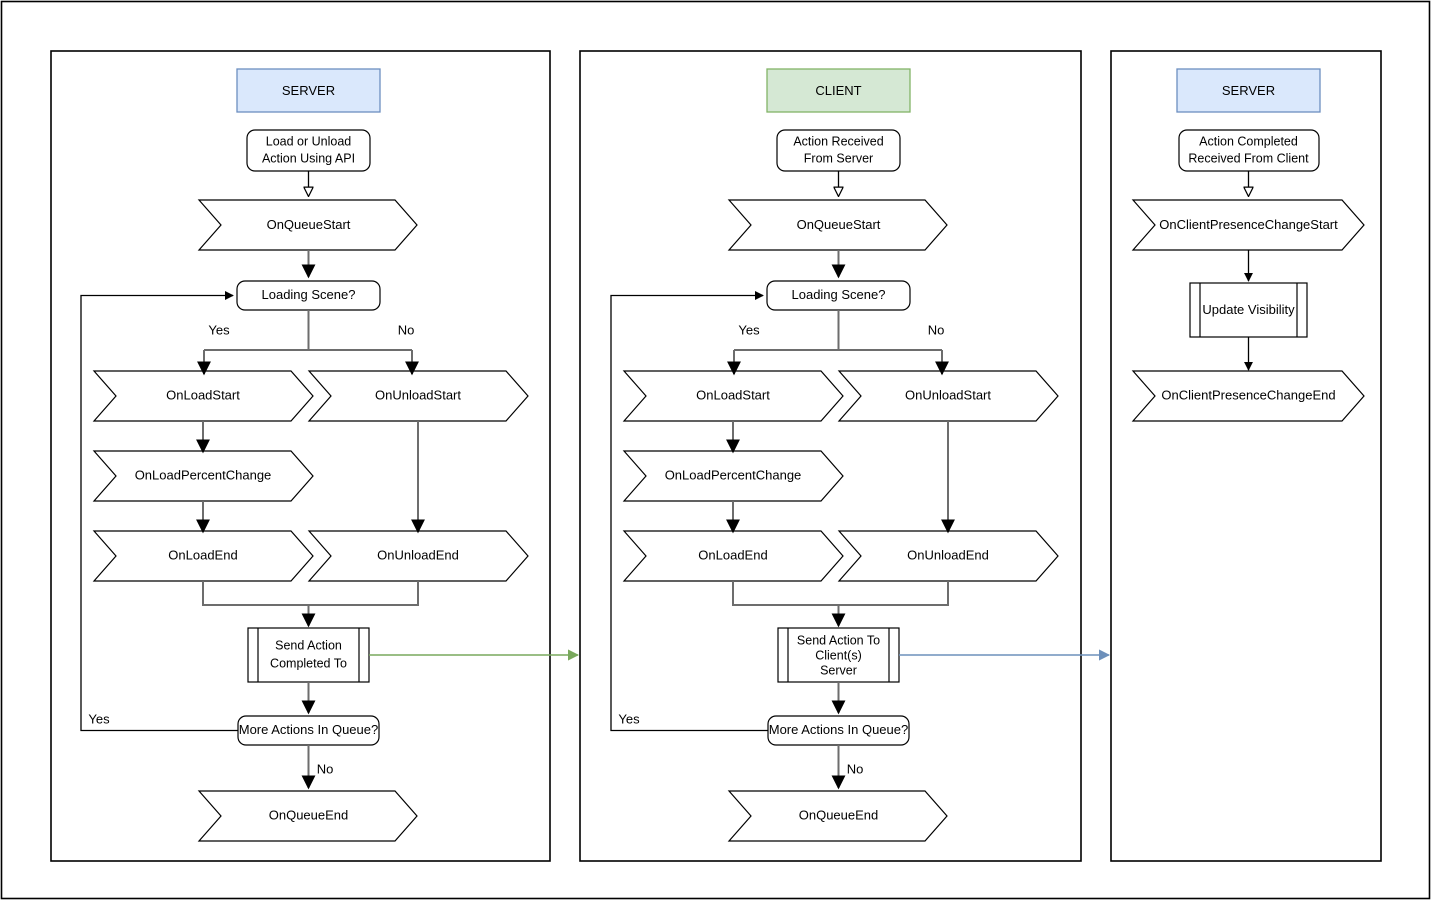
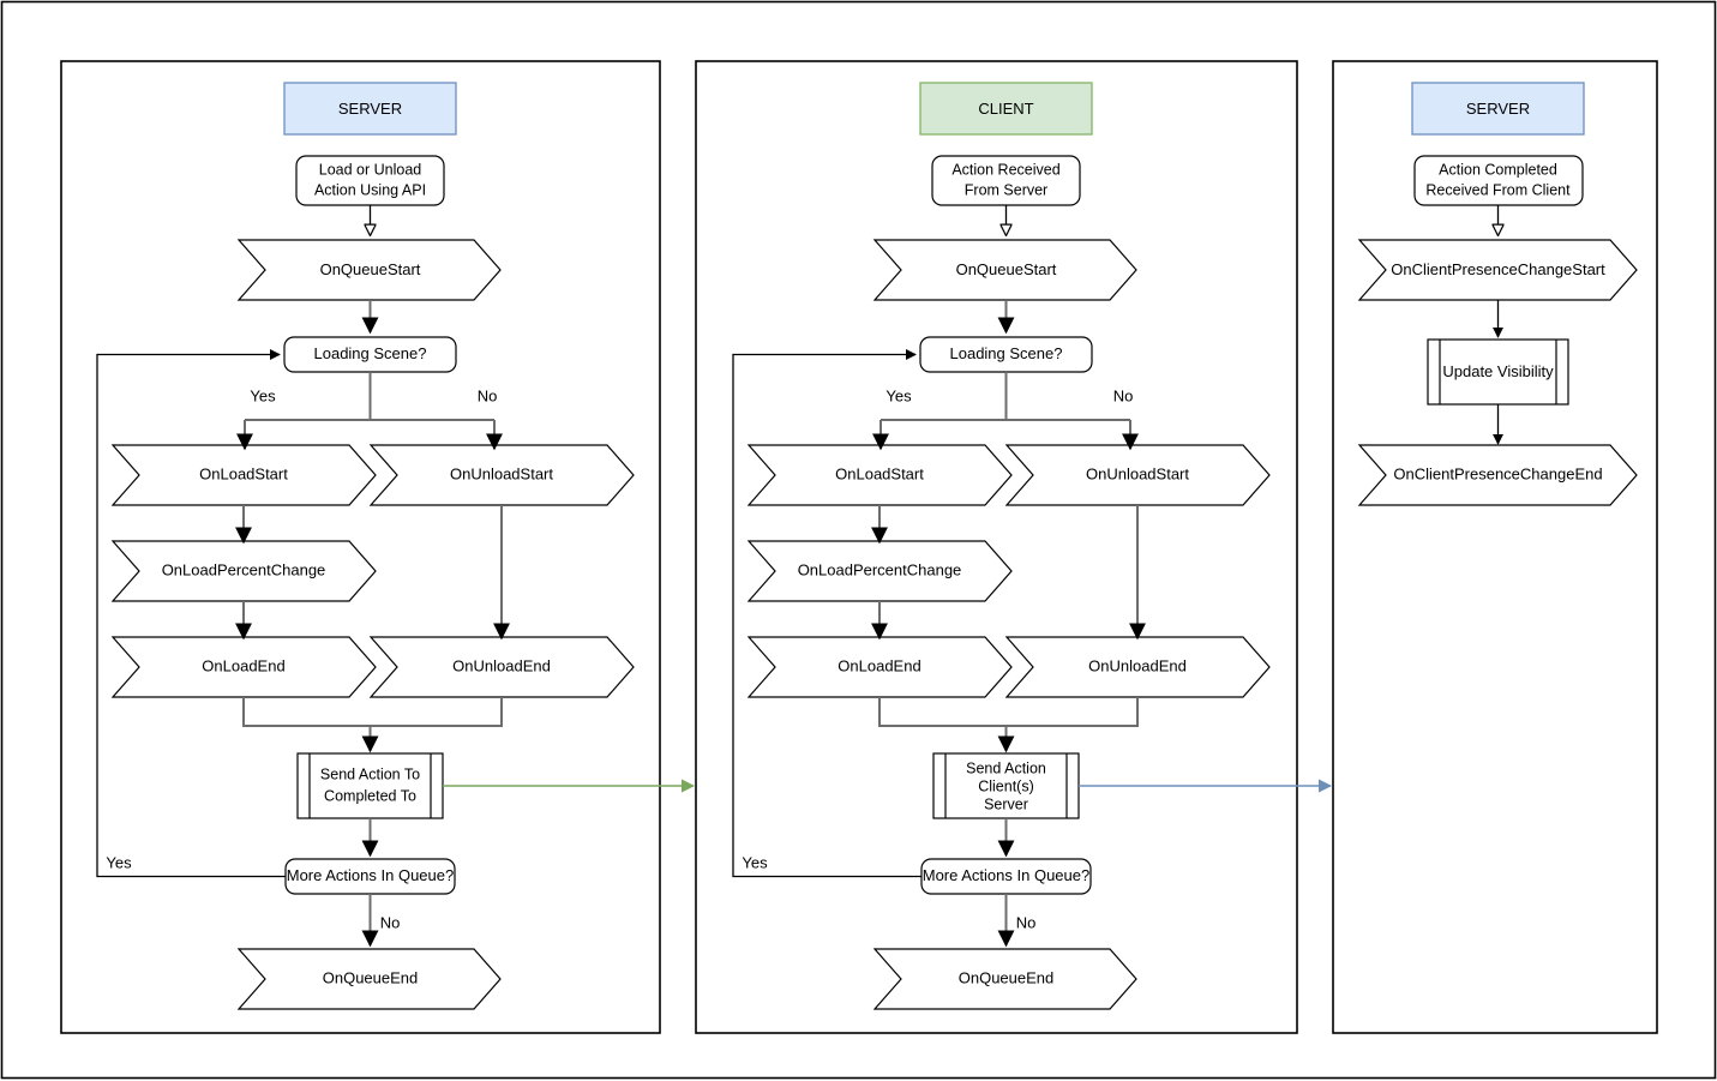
  SERVER
  Load or Unload
  Action Using API
  OnQueueStart
  Loading Scene?
  Yes
  No
  OnLoadStart
  OnUnloadStart
  OnLoadPercentChange
  OnLoadEnd
  OnUnloadEnd
- Send Action
+ Send Action To
  Completed To
  More Actions In Queue?
  Yes
  No
  OnQueueEnd
  CLIENT
  Action Received
  From Server
  OnQueueStart
  Loading Scene?
  Yes
  No
  OnLoadStart
  OnUnloadStart
  OnLoadPercentChange
  OnLoadEnd
  OnUnloadEnd
- Send Action To
+ Send Action
  Client(s)
  Server
  More Actions In Queue?
  Yes
  No
  OnQueueEnd
  SERVER
  Action Completed
  Received From Client
  OnClientPresenceChangeStart
  Update Visibility
  OnClientPresenceChangeEnd
